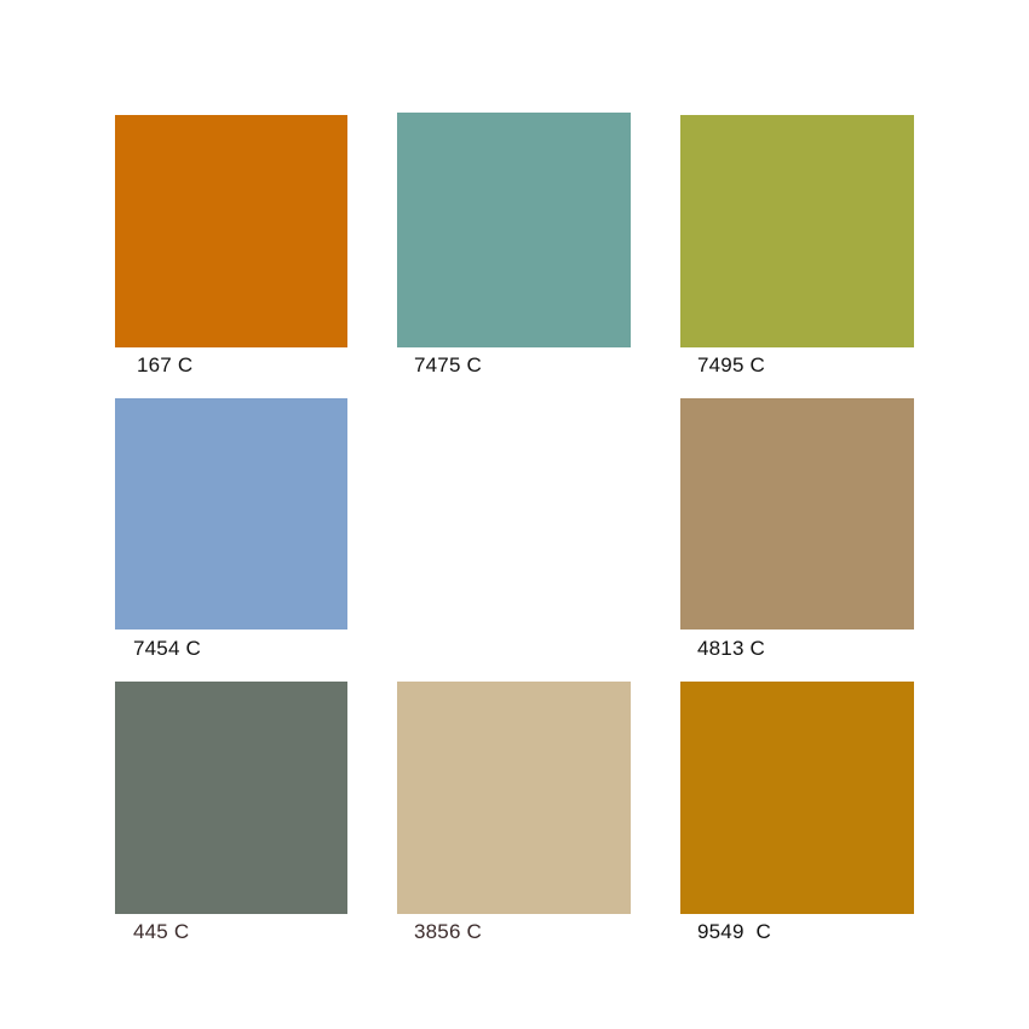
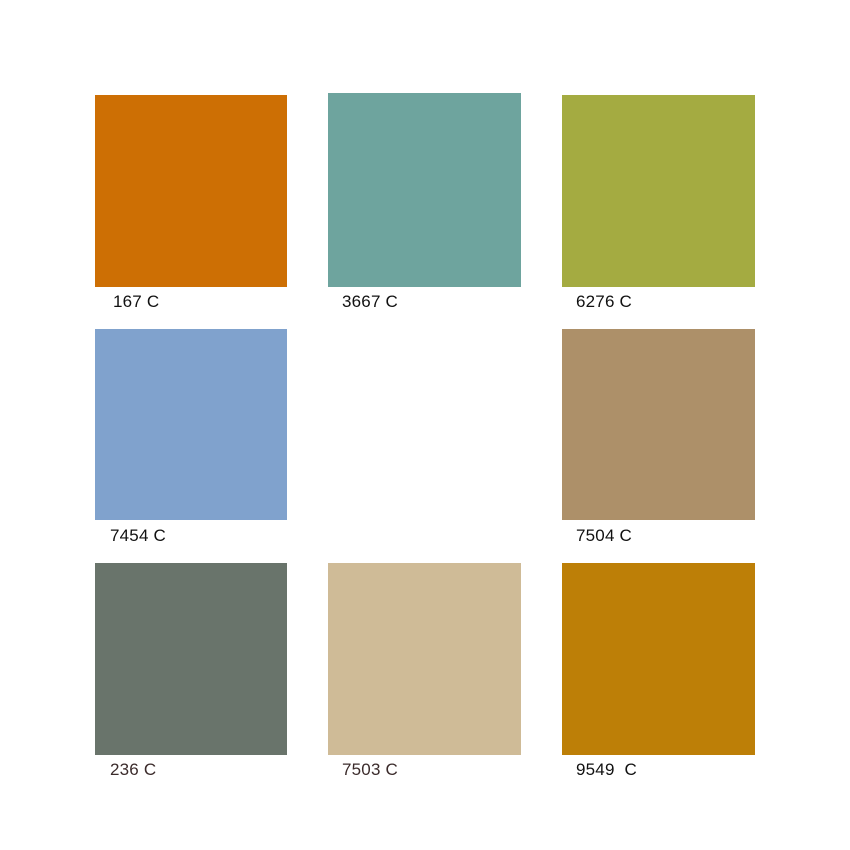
  167 C
- 7475 C
+ 3667 C
- 7495 C
+ 6276 C
  7454 C
- 4813 C
+ 7504 C
- 445 C
+ 236 C
- 3856 C
+ 7503 C
  9549 C
